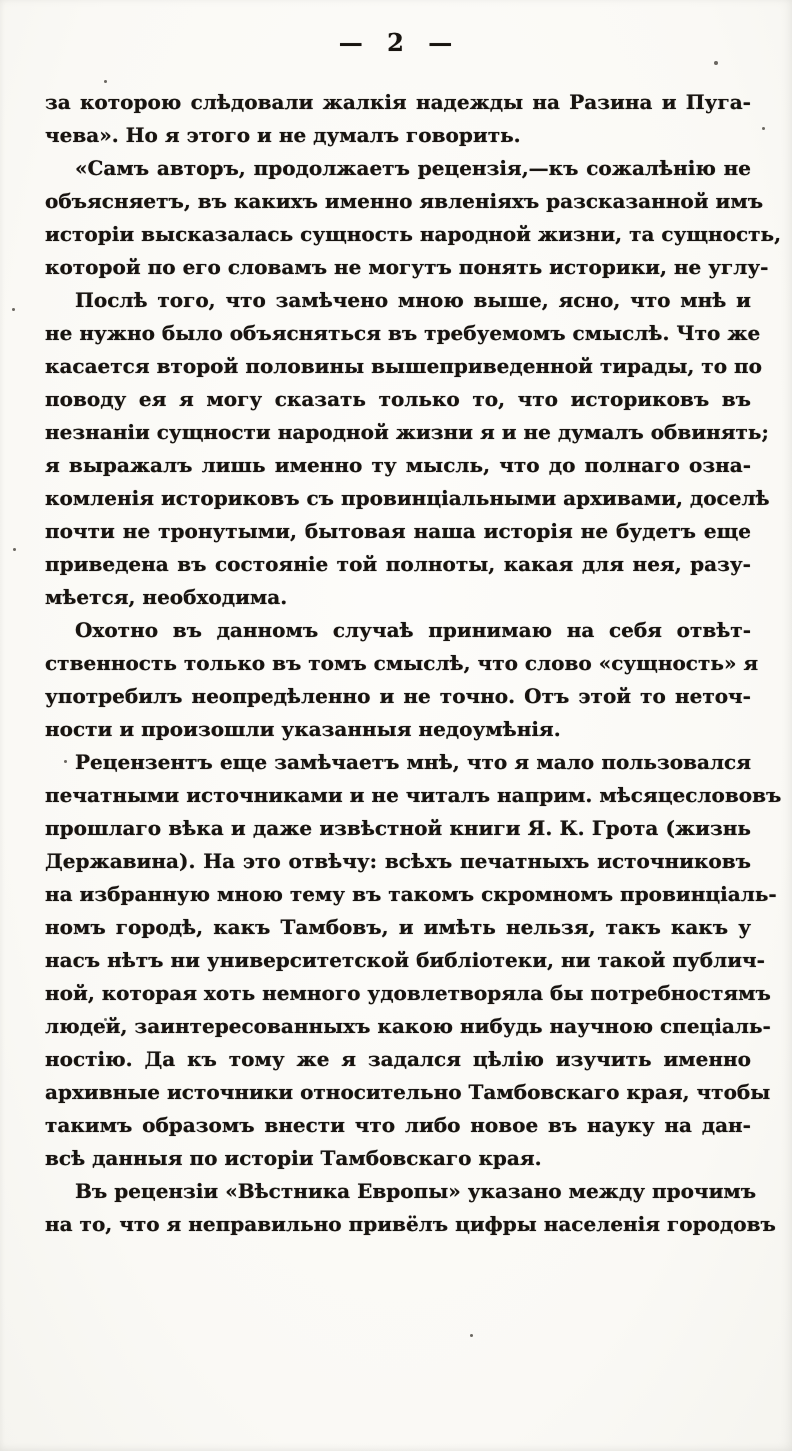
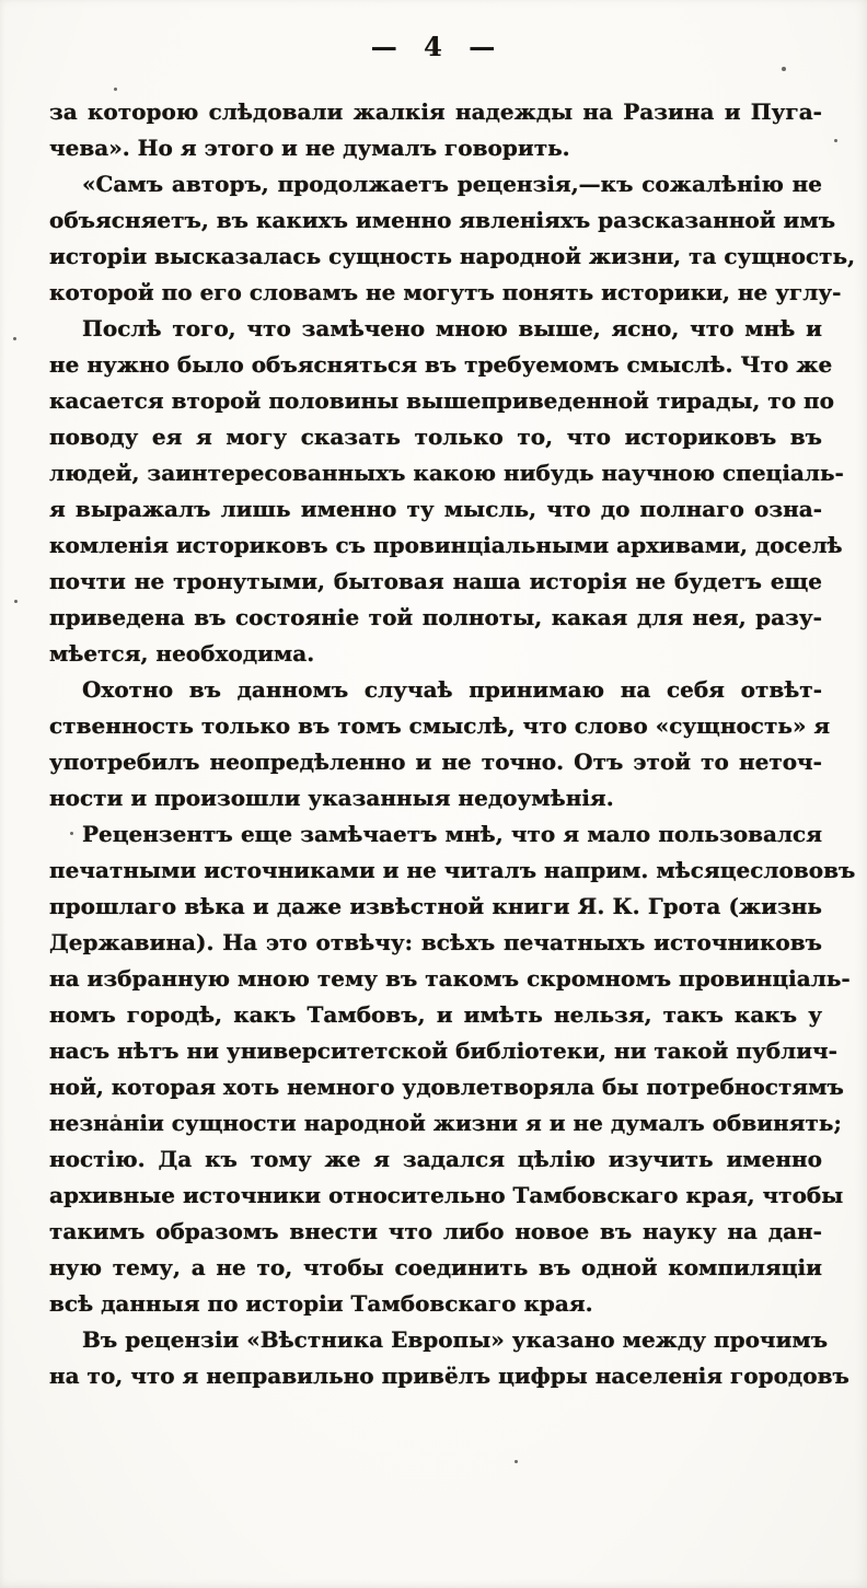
- — 2 —
+ — 4 —
  за которою слѣдовали жалкія надежды на Разина и Пуга-
  чева». Но я этого и не думалъ говорить.
  «Самъ авторъ, продолжаетъ рецензія,—къ сожалѣнію не
  объясняетъ, въ какихъ именно явленіяхъ разсказанной имъ
  исторіи высказалась сущность народной жизни, та сущность,
  которой по его словамъ не могутъ понять историки, не углу-
  Послѣ того, что замѣчено мною выше, ясно, что мнѣ и
  не нужно было объясняться въ требуемомъ смыслѣ. Что же
  касается второй половины вышеприведенной тирады, то по
  поводу ея я могу сказать только то, что историковъ въ
- незнаніи сущности народной жизни я и не думалъ обвинять;
+ людей, заинтересованныхъ какою нибудь научною спеціаль-
  я выражалъ лишь именно ту мысль, что до полнаго озна-
  комленія историковъ съ провинціальными архивами, доселѣ
  почти не тронутыми, бытовая наша исторія не будетъ еще
  приведена въ состояніе той полноты, какая для нея, разу-
  мѣется, необходима.
  Охотно въ данномъ случаѣ принимаю на себя отвѣт-
  ственность только въ томъ смыслѣ, что слово «сущность» я
  употребилъ неопредѣленно и не точно. Отъ этой то неточ-
  ности и произошли указанныя недоумѣнія.
  Рецензентъ еще замѣчаетъ мнѣ, что я мало пользовался
  печатными источниками и не читалъ наприм. мѣсяцеслововъ
  прошлаго вѣка и даже извѣстной книги Я. К. Грота (жизнь
  Державина). На это отвѣчу: всѣхъ печатныхъ источниковъ
  на избранную мною тему въ такомъ скромномъ провинціаль-
  номъ городѣ, какъ Тамбовъ, и имѣть нельзя, такъ какъ у
  насъ нѣтъ ни университетской библіотеки, ни такой публич-
  ной, которая хоть немного удовлетворяла бы потребностямъ
- людей, заинтересованныхъ какою нибудь научною спеціаль-
+ незнаніи сущности народной жизни я и не думалъ обвинять;
  ностію. Да къ тому же я задался цѣлію изучить именно
  архивные источники относительно Тамбовскаго края, чтобы
  такимъ образомъ внести что либо новое въ науку на дан-
+ ную тему, а не то, чтобы соединить въ одной компиляціи
  всѣ данныя по исторіи Тамбовскаго края.
  Въ рецензіи «Вѣстника Европы» указано между прочимъ
  на то, что я неправильно привёлъ цифры населенія городовъ
